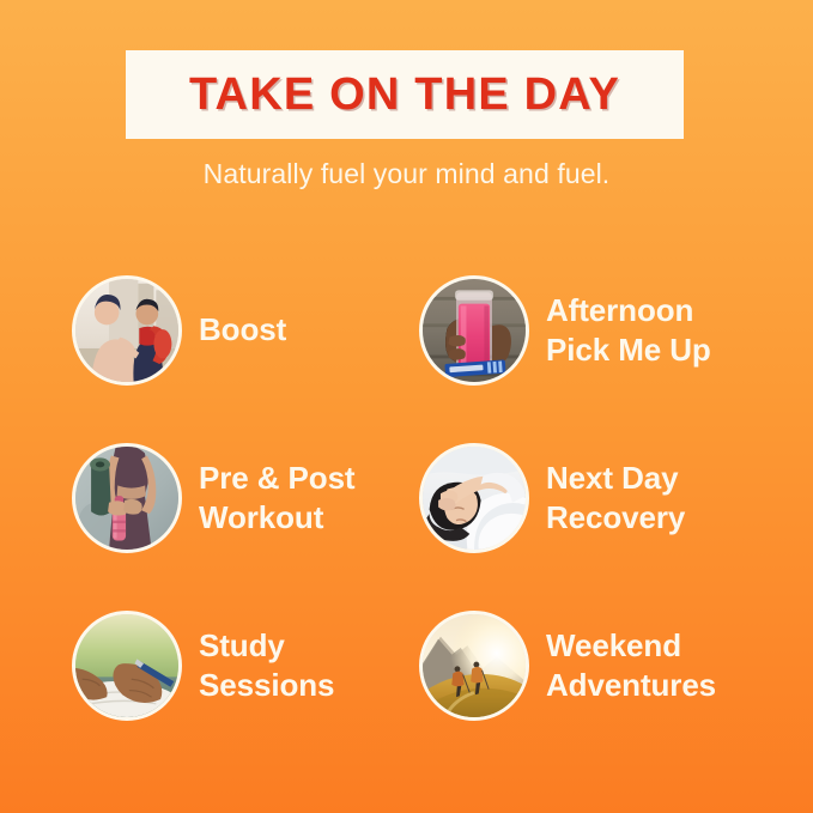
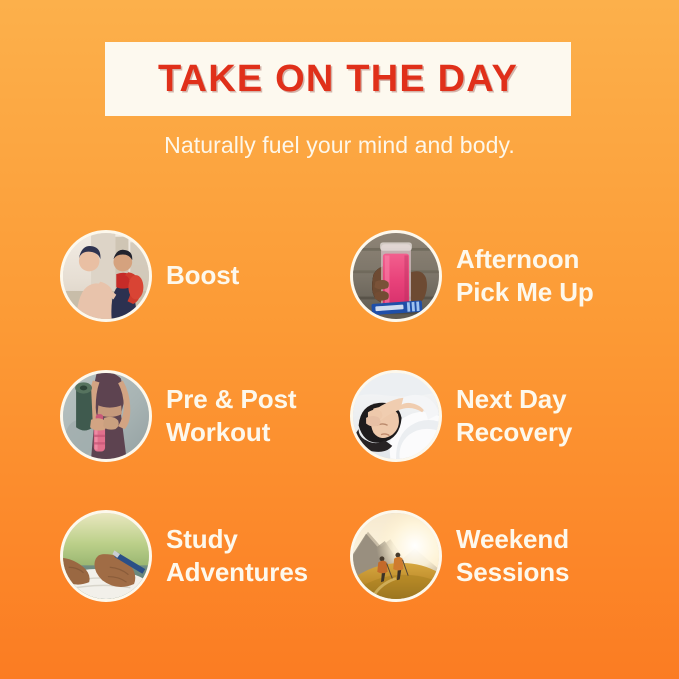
  TAKE ON THE DAY
- Naturally fuel your mind and fuel.
+ Naturally fuel your mind and body.
  Boost
  Afternoon
  Pick Me Up
  Pre & Post
  Workout
  Next Day
  Recovery
  Study
- Sessions
+ Adventures
  Weekend
- Adventures
+ Sessions
